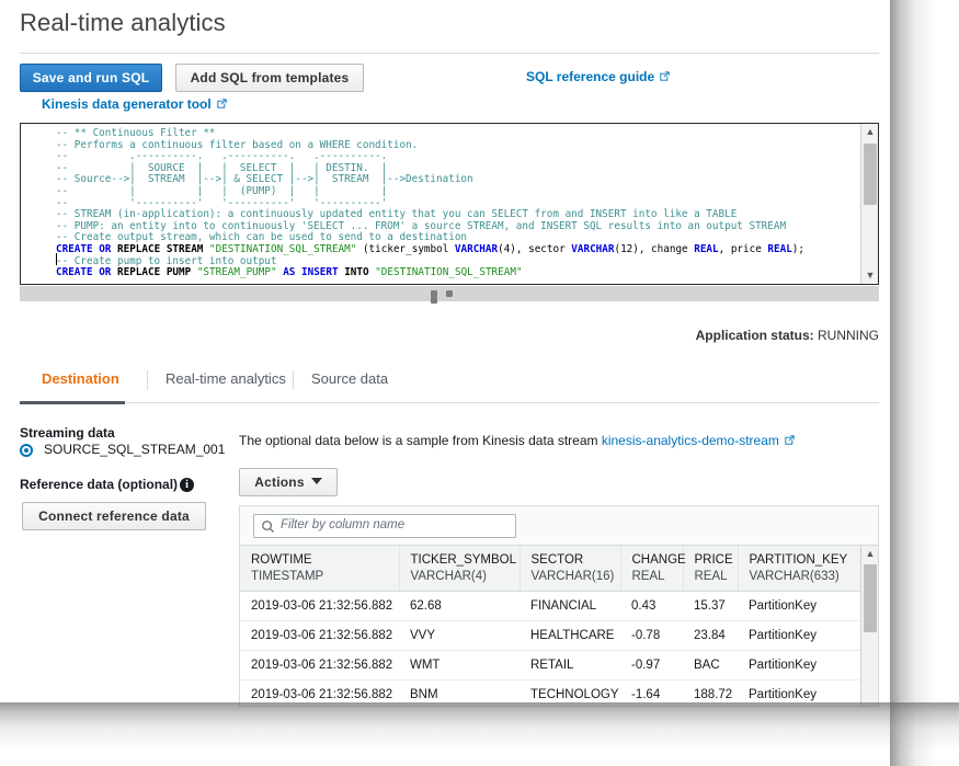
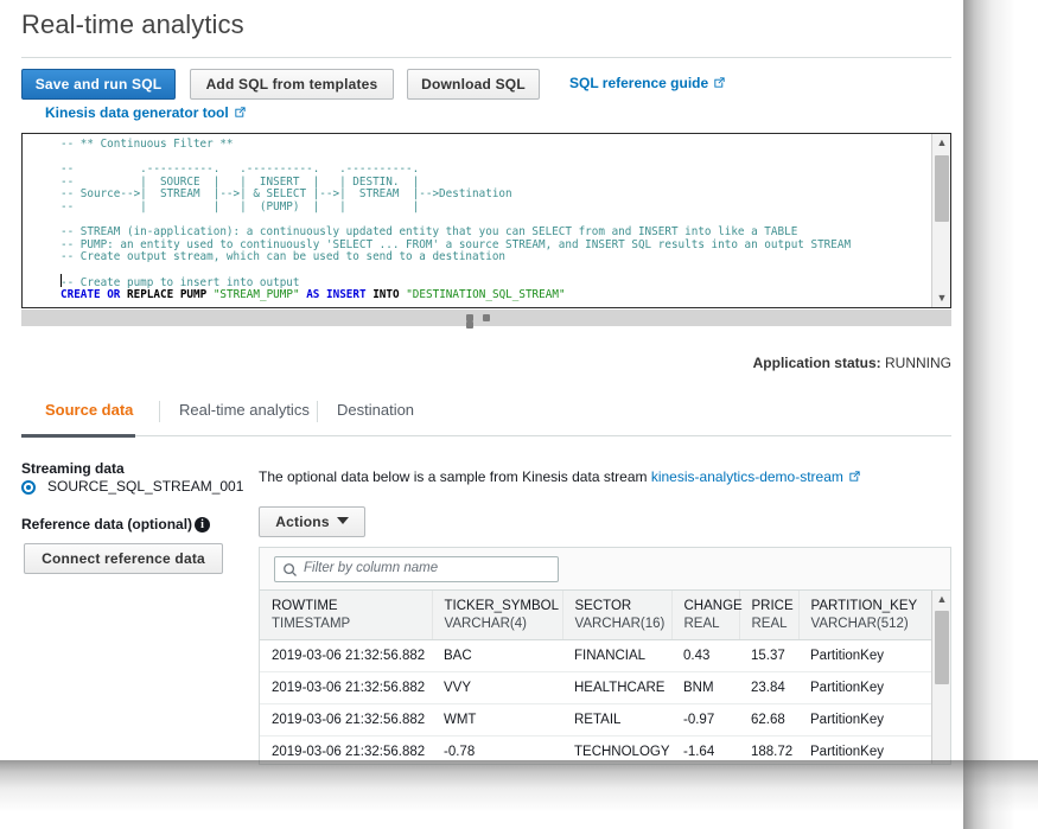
  Real-time analytics
  Save and run SQL
  Add SQL from templates
+ Download SQL
  SQL reference guide
  Kinesis data generator tool
  -- ** Continuous Filter **
- -- Performs a continuous filter based on a WHERE condition.
  -- .----------. .----------. .----------.
- -- | SOURCE | | SELECT | | DESTIN. |
+ -- | SOURCE | | INSERT | | DESTIN. |
  -- Source-->| STREAM |-->| & SELECT |-->| STREAM |-->Destination
  -- | | | (PUMP) | | |
- -- '----------' '----------' '----------'
  -- STREAM (in-application): a continuously updated entity that you can SELECT from and INSERT into like a TABLE
- -- PUMP: an entity into to continuously 'SELECT ... FROM' a source STREAM, and INSERT SQL results into an output STREAM
+ -- PUMP: an entity used to continuously 'SELECT ... FROM' a source STREAM, and INSERT SQL results into an output STREAM
  -- Create output stream, which can be used to send to a destination
- CREATE OR REPLACE STREAM "DESTINATION_SQL_STREAM" (ticker_symbol VARCHAR(4), sector VARCHAR(12), change REAL, price REAL);
  -- Create pump to insert into output
  CREATE OR REPLACE PUMP "STREAM_PUMP" AS INSERT INTO "DESTINATION_SQL_STREAM"
  ▲
  ▼
  Application status: RUNNING
- Destination
+ Source data
  Real-time analytics
- Source data
+ Destination
  Streaming data
  SOURCE_SQL_STREAM_001
  Reference data (optional)
  i
  Connect reference data
  The optional data below is a sample from Kinesis data stream kinesis-analytics-demo-stream
  Actions
  Filter by column name
- ROWTIMETIMESTAMP	TICKER_SYMBOLVARCHAR(4)	SECTORVARCHAR(16)	CHANGEREAL	PRICEREAL	PARTITION_KEYVARCHAR(633)
+ ROWTIMETIMESTAMP	TICKER_SYMBOLVARCHAR(4)	SECTORVARCHAR(16)	CHANGEREAL	PRICEREAL	PARTITION_KEYVARCHAR(512)
- 2019-03-06 21:32:56.882	62.68	FINANCIAL	0.43	15.37	PartitionKey
+ 2019-03-06 21:32:56.882	BAC	FINANCIAL	0.43	15.37	PartitionKey
- 2019-03-06 21:32:56.882	VVY	HEALTHCARE	-0.78	23.84	PartitionKey
+ 2019-03-06 21:32:56.882	VVY	HEALTHCARE	BNM	23.84	PartitionKey
- 2019-03-06 21:32:56.882	WMT	RETAIL	-0.97	BAC	PartitionKey
+ 2019-03-06 21:32:56.882	WMT	RETAIL	-0.97	62.68	PartitionKey
- 2019-03-06 21:32:56.882	BNM	TECHNOLOGY	-1.64	188.72	PartitionKey
+ 2019-03-06 21:32:56.882	-0.78	TECHNOLOGY	-1.64	188.72	PartitionKey
  ▲
